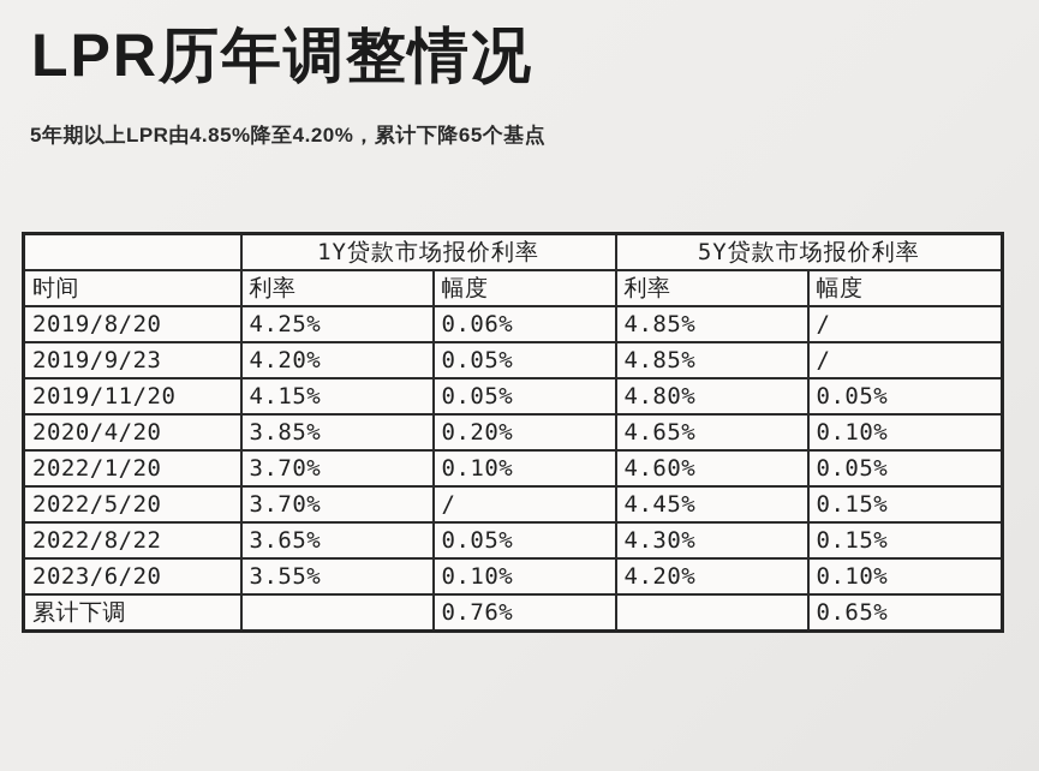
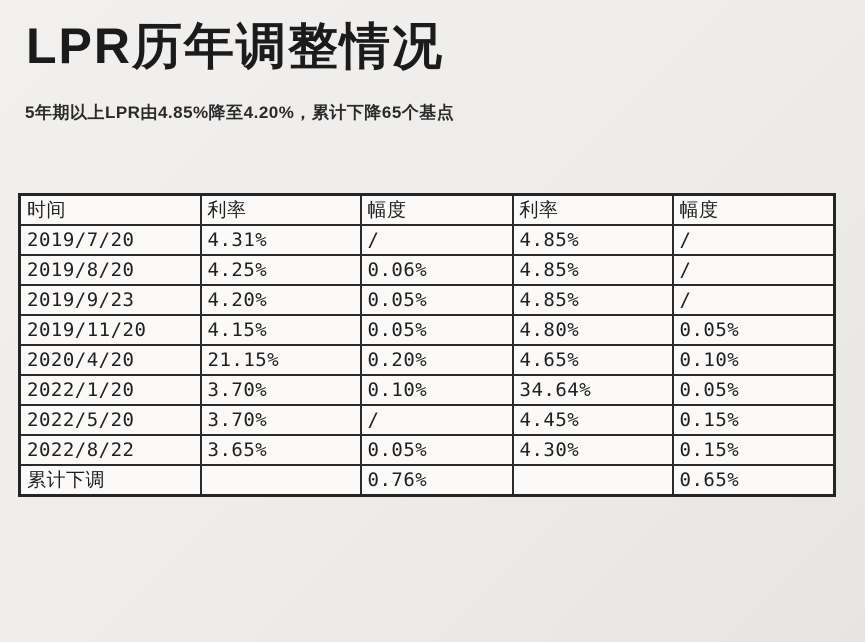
  LPR历年调整情况
  5年期以上LPR由4.85%降至4.20%，累计下降65个基点
- 	1Y贷款市场报价利率	5Y贷款市场报价利率
  时间	利率	幅度	利率	幅度
+ 2019/7/20	4.31%	/	4.85%	/
  2019/8/20	4.25%	0.06%	4.85%	/
  2019/9/23	4.20%	0.05%	4.85%	/
  2019/11/20	4.15%	0.05%	4.80%	0.05%
- 2020/4/20	3.85%	0.20%	4.65%	0.10%
+ 2020/4/20	21.15%	0.20%	4.65%	0.10%
- 2022/1/20	3.70%	0.10%	4.60%	0.05%
+ 2022/1/20	3.70%	0.10%	34.64%	0.05%
  2022/5/20	3.70%	/	4.45%	0.15%
  2022/8/22	3.65%	0.05%	4.30%	0.15%
- 2023/6/20	3.55%	0.10%	4.20%	0.10%
  累计下调		0.76%		0.65%
